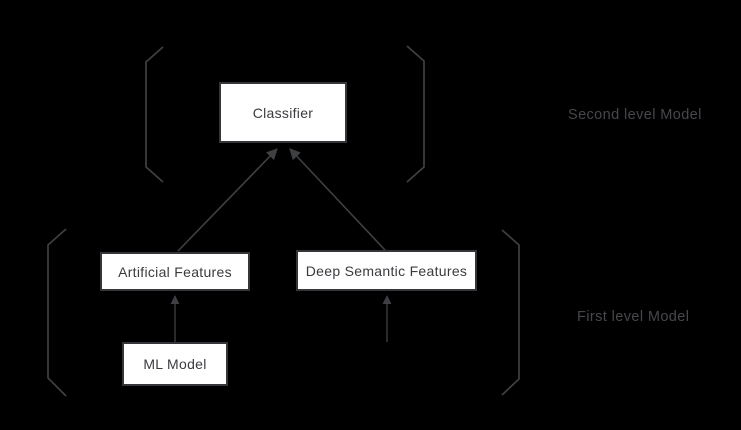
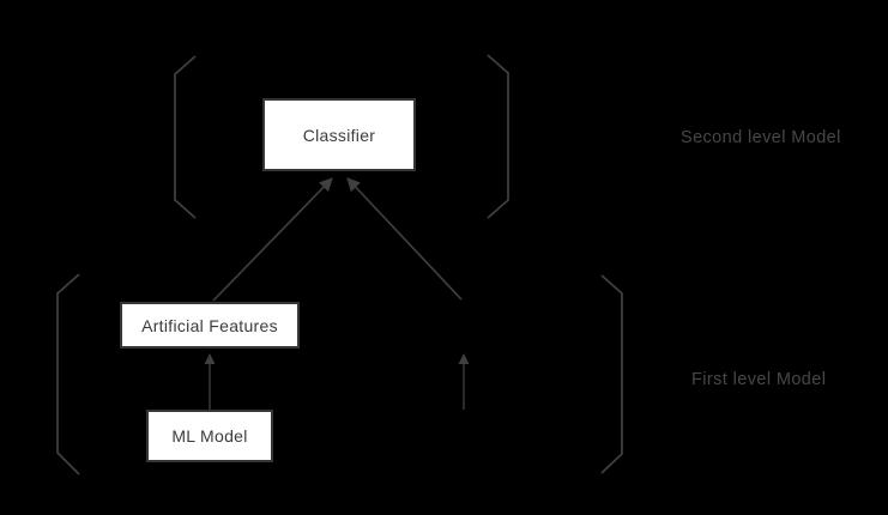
  Classifier
  Artificial Features
- Deep Semantic Features
  ML Model
  Second level Model
  First level Model
